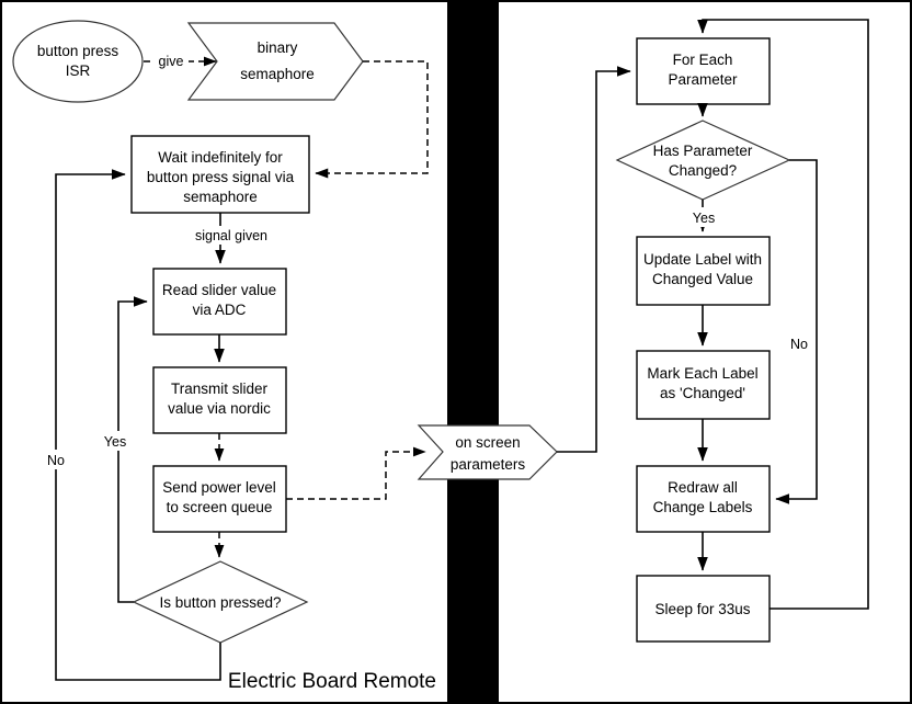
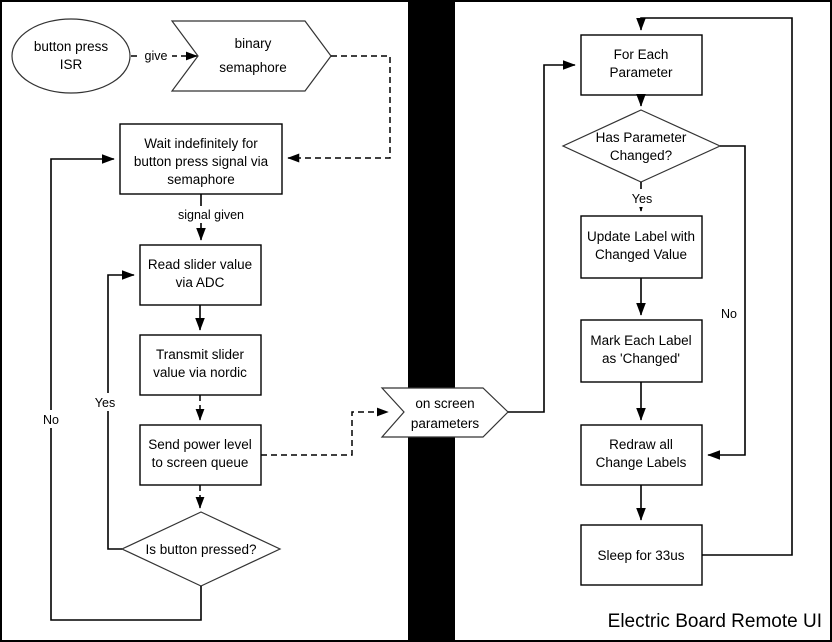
  button press
  ISR
  give
  binary
  semaphore
  Wait indefinitely for
  button press signal via
  semaphore
  signal given
  Read slider value
  via ADC
  Transmit slider
  value via nordic
  Send power level
  to screen queue
  Is button pressed?
  Yes
  No
- Electric Board Remote
  on screen
  parameters
  For Each
  Parameter
  Has Parameter
  Changed?
  Yes
  No
  Update Label with
  Changed Value
  Mark Each Label
  as 'Changed'
  Redraw all
  Change Labels
  Sleep for 33us
+ Electric Board Remote UI
